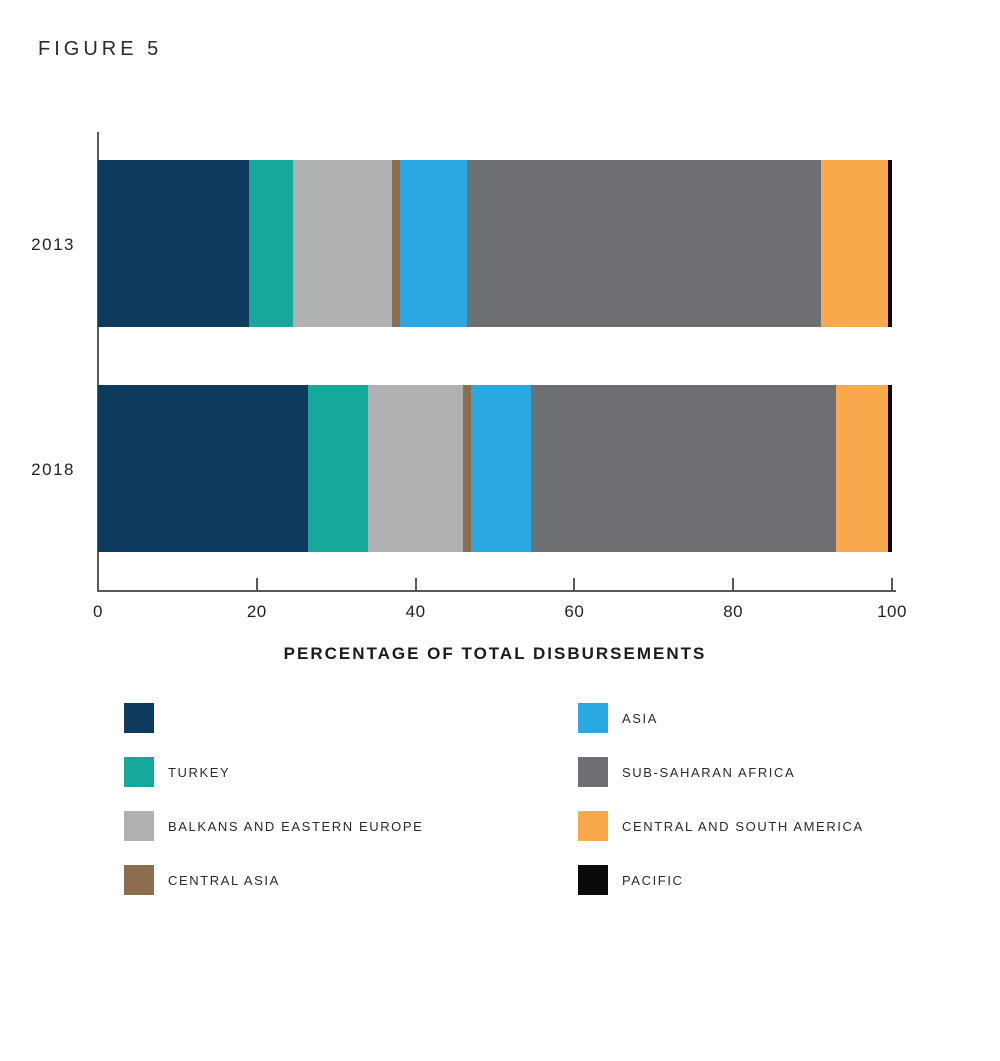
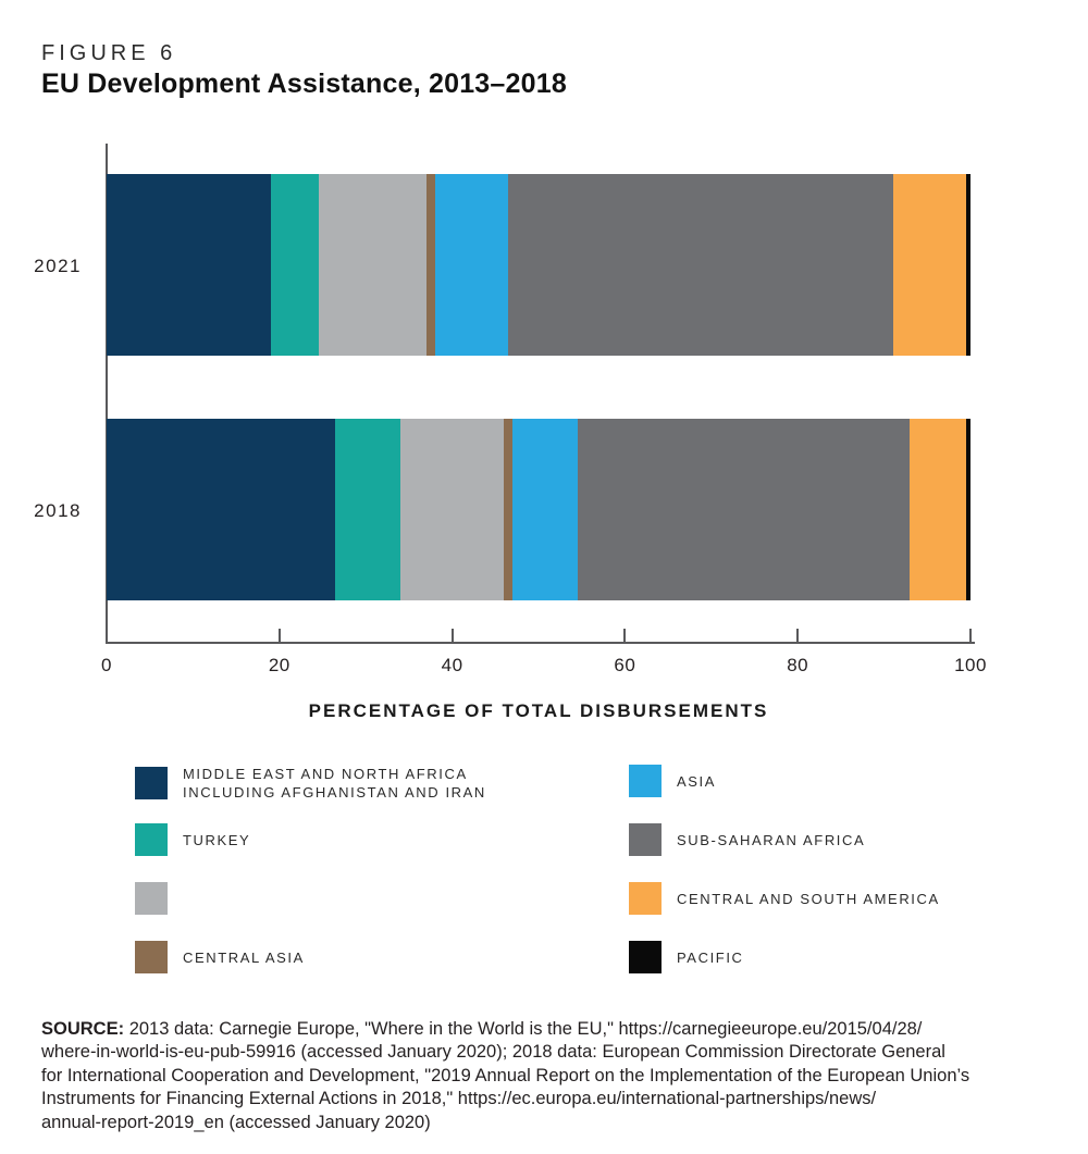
- FIGURE 5
+ FIGURE 6
+ EU Development Assistance, 2013–2018
  0
  20
  40
  60
  80
  100
- 2013
+ 2021
  2018
  PERCENTAGE OF TOTAL DISBURSEMENTS
+ MIDDLE EAST AND NORTH AFRICA
+ INCLUDING AFGHANISTAN AND IRAN
  TURKEY
- BALKANS AND EASTERN EUROPE
  CENTRAL ASIA
  ASIA
  SUB-SAHARAN AFRICA
  CENTRAL AND SOUTH AMERICA
  PACIFIC
+ SOURCE: 2013 data: Carnegie Europe, "Where in the World is the EU," https://carnegieeurope.eu/2015/04/28/
+ where-in-world-is-eu-pub-59916 (accessed January 2020); 2018 data: European Commission Directorate General
+ for International Cooperation and Development, "2019 Annual Report on the Implementation of the European Union’s
+ Instruments for Financing External Actions in 2018," https://ec.europa.eu/international-partnerships/news/
+ annual-report-2019_en (accessed January 2020)
